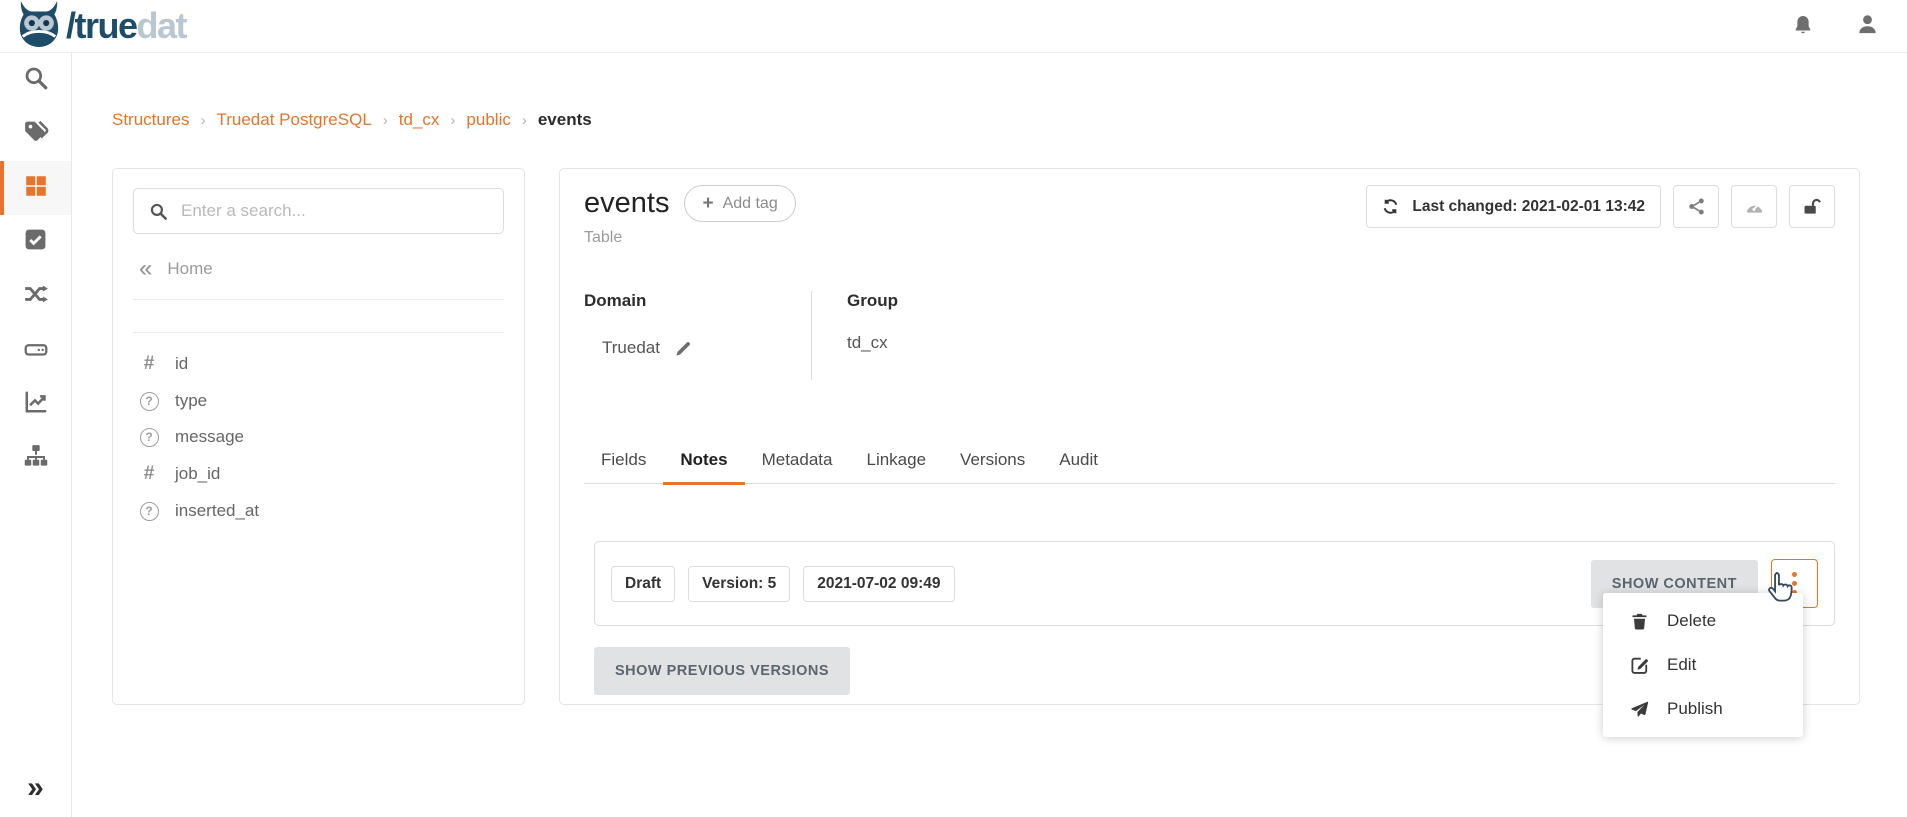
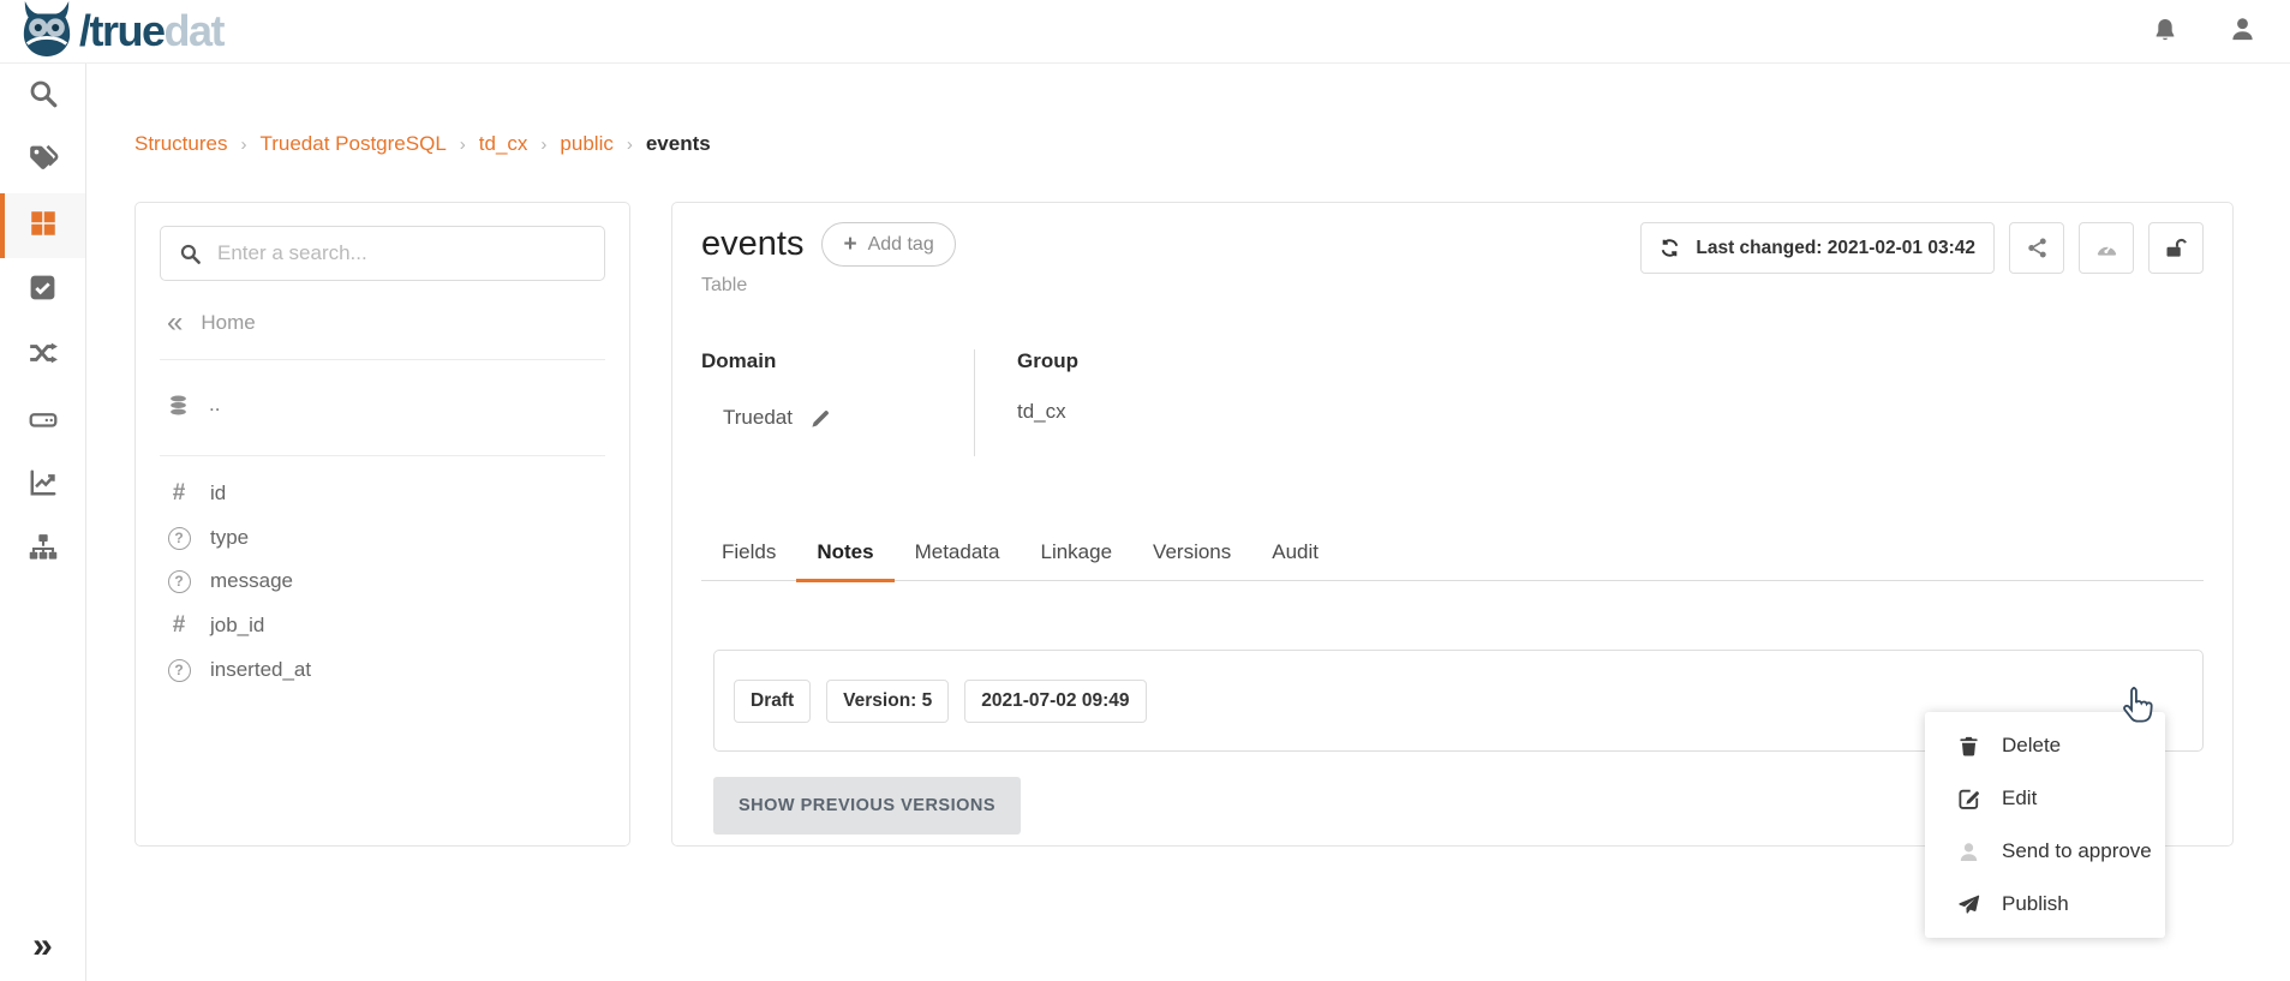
  /truedat
  »
  Structures
  ›
  Truedat PostgreSQL
  ›
  td_cx
  ›
  public
  ›
  events
  Enter a search...
  «
  Home
+ ..
  #
  id
  ?
  type
  ?
  message
  #
  job_id
  ?
  inserted_at
  events
  +
  Add tag
  Table
- Last changed: 2021-02-01 13:42
+ Last changed: 2021-02-01 03:42
  Domain
  Truedat
  Group
  td_cx
  Fields
  Notes
  Metadata
  Linkage
  Versions
  Audit
  Draft
  Version: 5
  2021-07-02 09:49
- SHOW CONTENT
  SHOW PREVIOUS VERSIONS
  Delete
  Edit
+ Send to approve
  Publish
